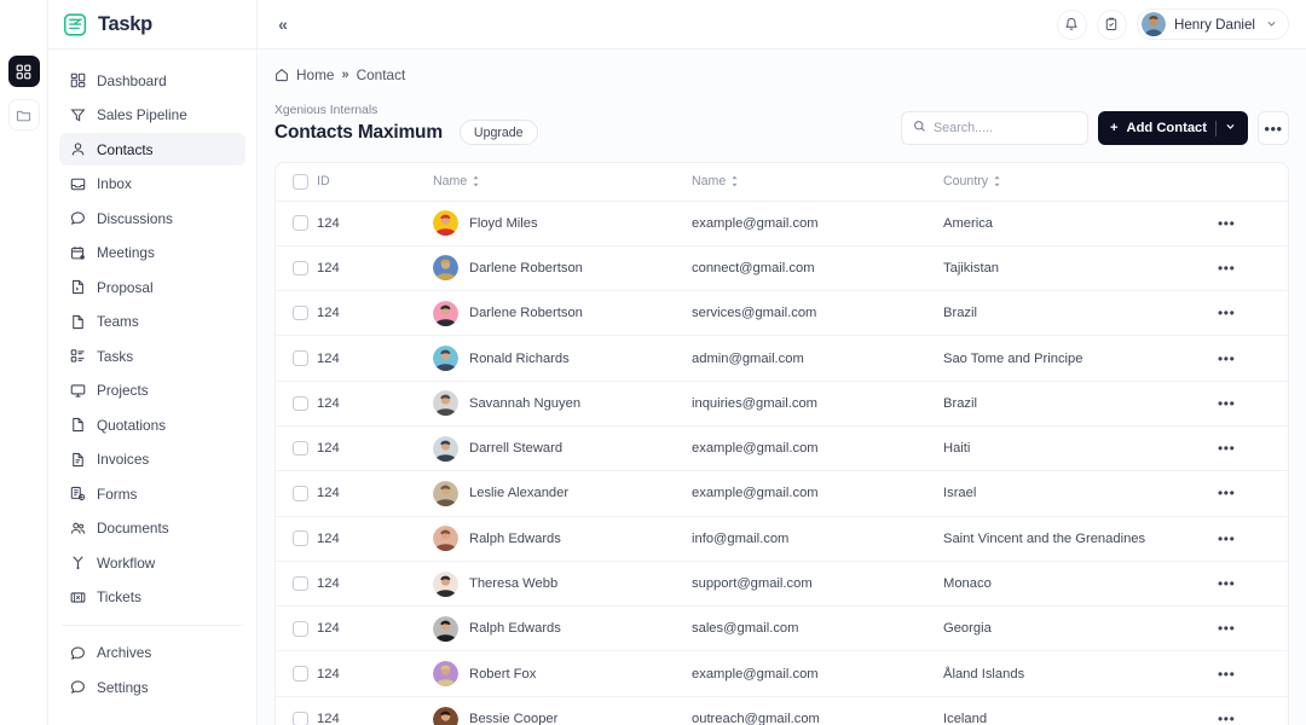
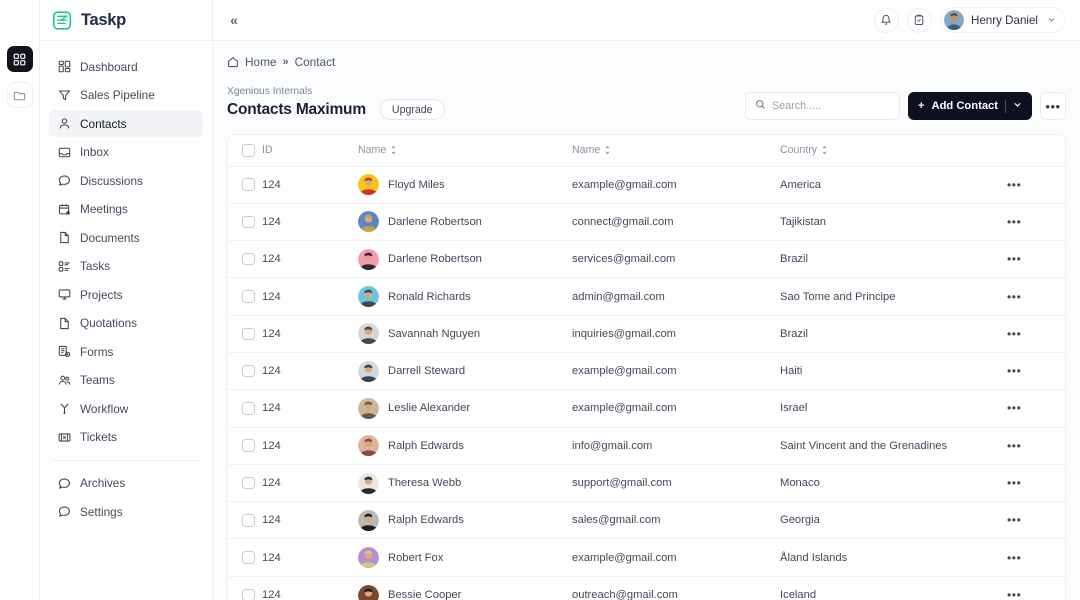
  Taskp
  Dashboard
  Sales Pipeline
  Contacts
  Inbox
  Discussions
  Meetings
- Proposal
- Teams
+ Documents
  Tasks
  Projects
  Quotations
- Invoices
  Forms
- Documents
+ Teams
  Workflow
  Tickets
  Archives
  Settings
  «
  Henry Daniel
  Home
  »
  Contact
  Xgenious Internals
  Contacts Maximum
  Upgrade
  Search.....
  +
  Add Contact
  •••
  	ID	Name	Name	Country
  	124	Floyd Miles	example@gmail.com	America	•••
  	124	Darlene Robertson	connect@gmail.com	Tajikistan	•••
  	124	Darlene Robertson	services@gmail.com	Brazil	•••
  	124	Ronald Richards	admin@gmail.com	Sao Tome and Principe	•••
  	124	Savannah Nguyen	inquiries@gmail.com	Brazil	•••
  	124	Darrell Steward	example@gmail.com	Haiti	•••
  	124	Leslie Alexander	example@gmail.com	Israel	•••
  	124	Ralph Edwards	info@gmail.com	Saint Vincent and the Grenadines	•••
  	124	Theresa Webb	support@gmail.com	Monaco	•••
  	124	Ralph Edwards	sales@gmail.com	Georgia	•••
  	124	Robert Fox	example@gmail.com	Åland Islands	•••
  	124	Bessie Cooper	outreach@gmail.com	Iceland	•••
